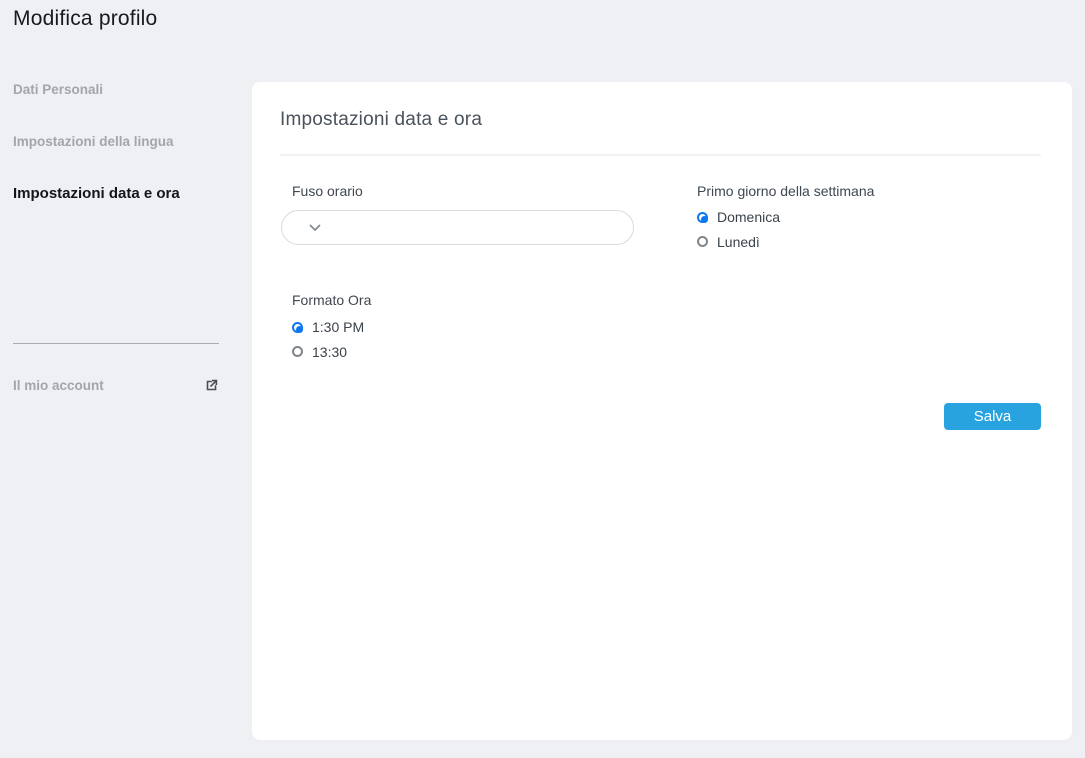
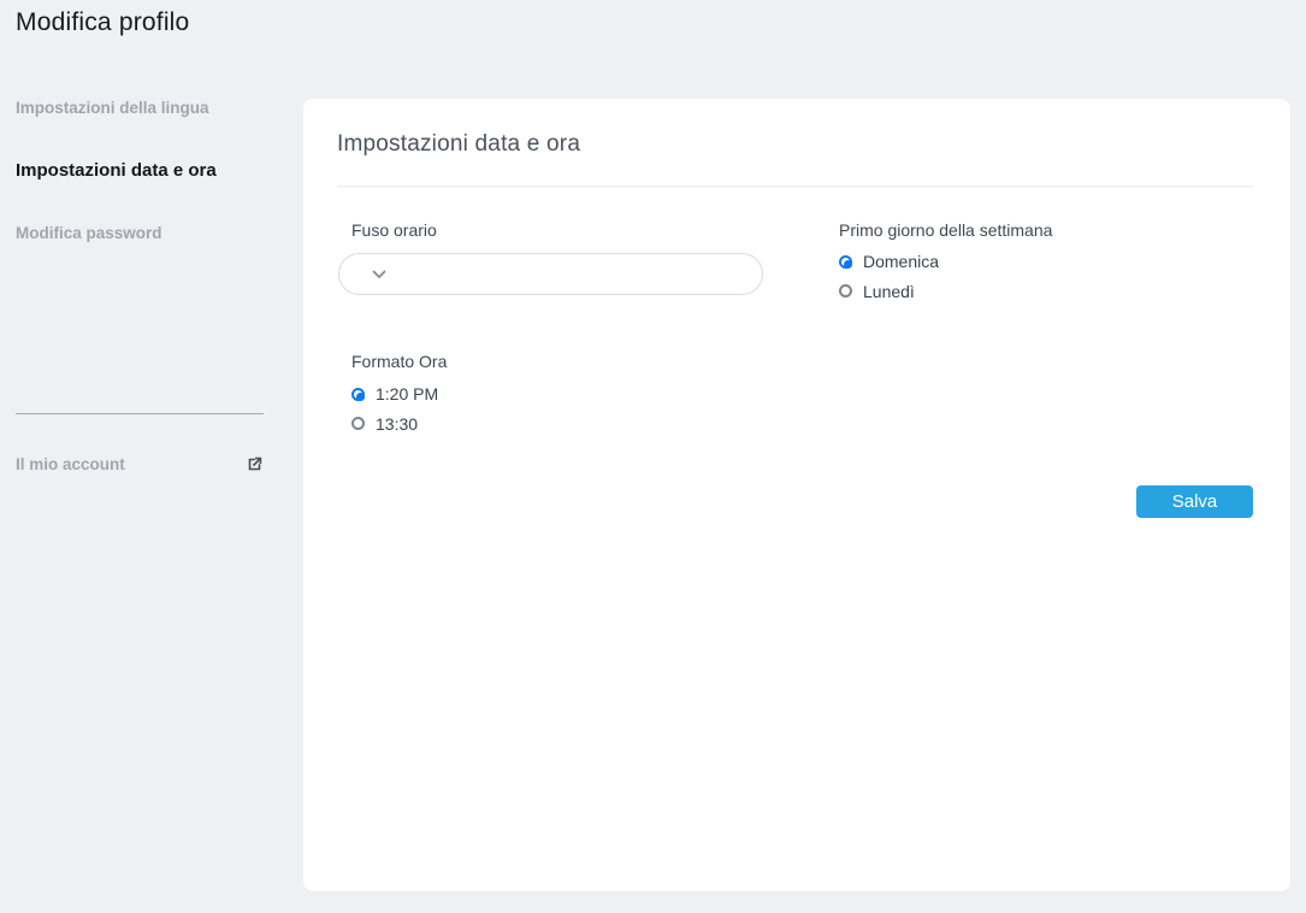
  Modifica profilo
- Dati Personali
  Impostazioni della lingua
  Impostazioni data e ora
+ Modifica password
  Il mio account
  Impostazioni data e ora
  Fuso orario
  Primo giorno della settimana
  Domenica
  Lunedì
  Formato Ora
- 1:30 PM
+ 1:20 PM
  13:30
  Salva
